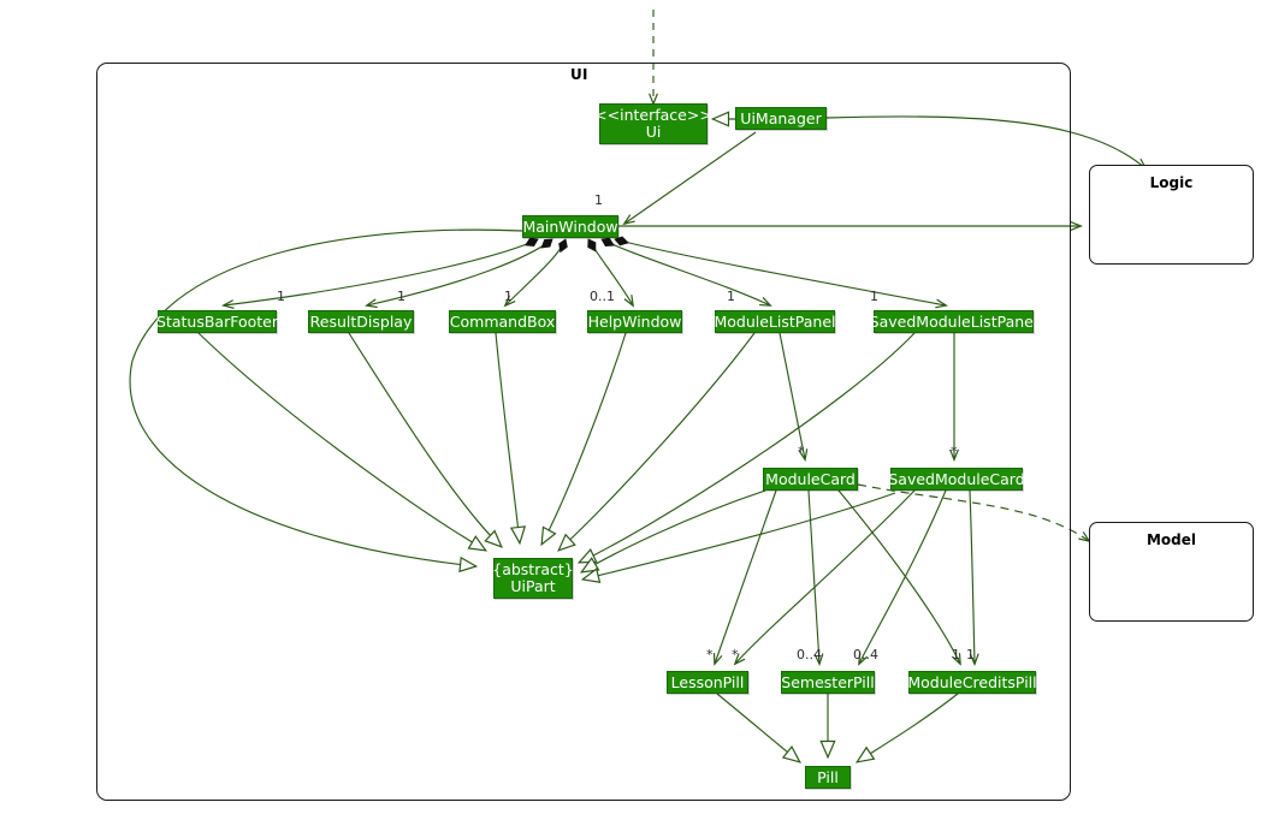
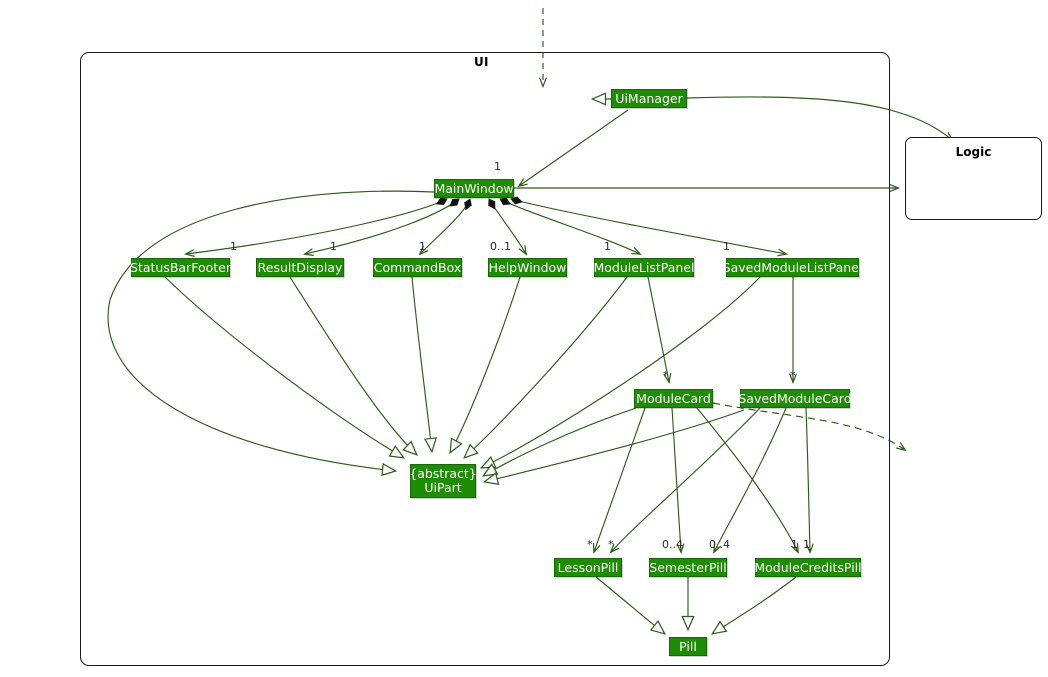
  UI
  Logic
- Model
- <<interface>>
- Ui
  UiManager
  MainWindow
  StatusBarFooter
  ResultDisplay
  CommandBox
  HelpWindow
  ModuleListPanel
  SavedModuleListPanel
  ModuleCard
  SavedModuleCard
  {abstract}
  UiPart
  LessonPill
  SemesterPill
  ModuleCreditsPill
  Pill
  1
  1
  1
  1
  0..1
  1
  1
  *
  *
  *
  *
  0..4
  0..4
  1
  1
